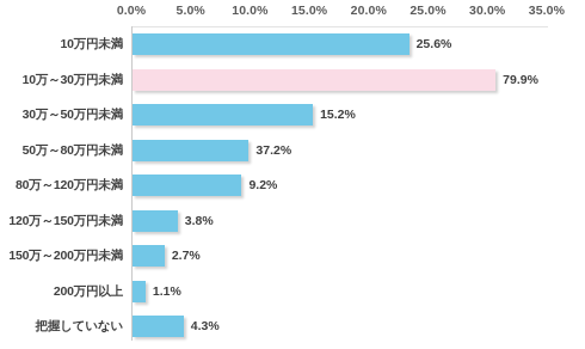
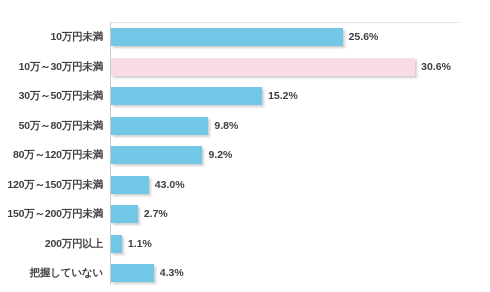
- 0.0%
- 5.0%
- 10.0%
- 15.0%
- 20.0%
- 25.0%
- 30.0%
- 35.0%
  10万円未満
  25.6%
  10万～30万円未満
- 79.9%
+ 30.6%
  30万～50万円未満
  15.2%
  50万～80万円未満
- 37.2%
+ 9.8%
  80万～120万円未満
  9.2%
  120万～150万円未満
- 3.8%
+ 43.0%
  150万～200万円未満
  2.7%
  200万円以上
  1.1%
  把握していない
  4.3%
